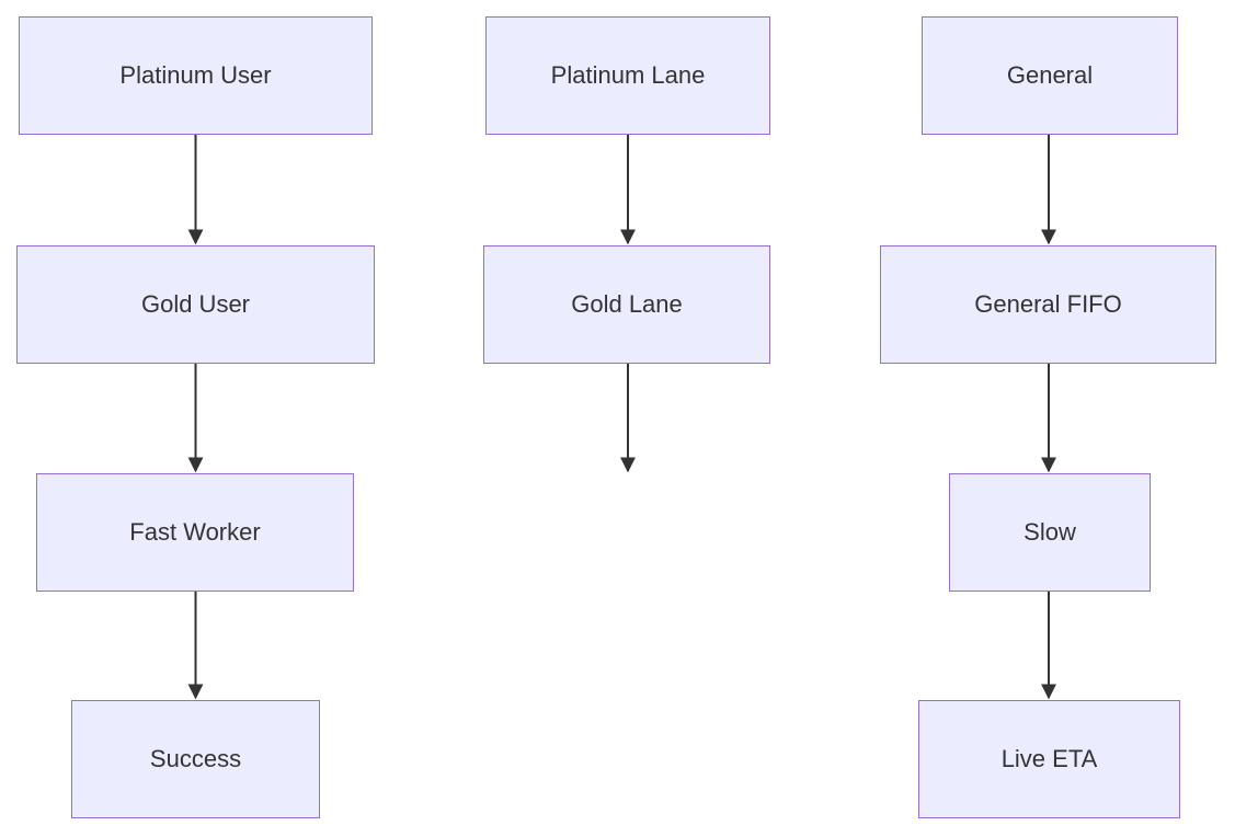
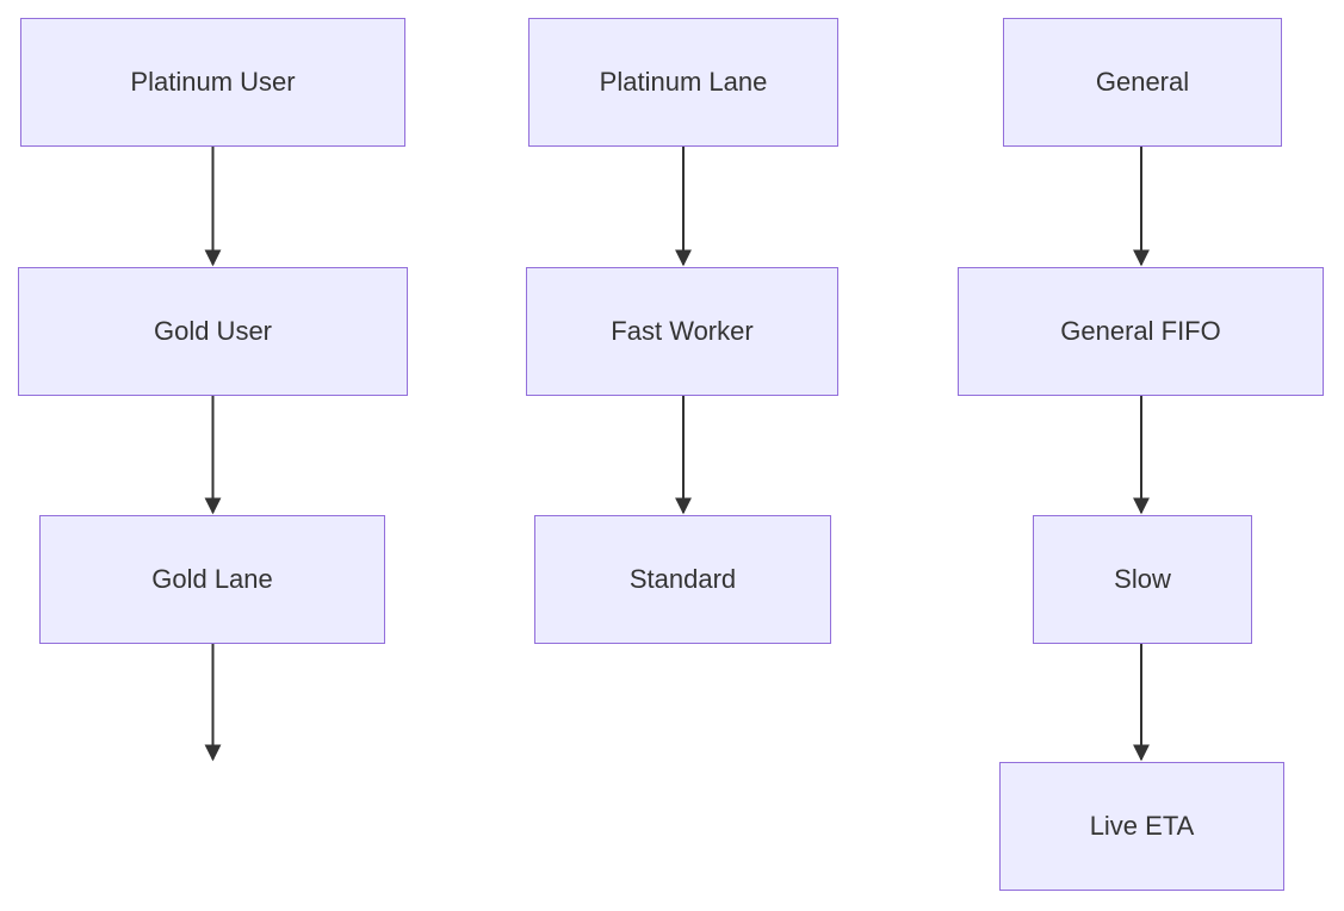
  Platinum User
  Gold User
- Fast Worker
+ Gold Lane
- Success
  Platinum Lane
- Gold Lane
+ Fast Worker
+ Standard
  General
  General FIFO
  Slow
  Live ETA
